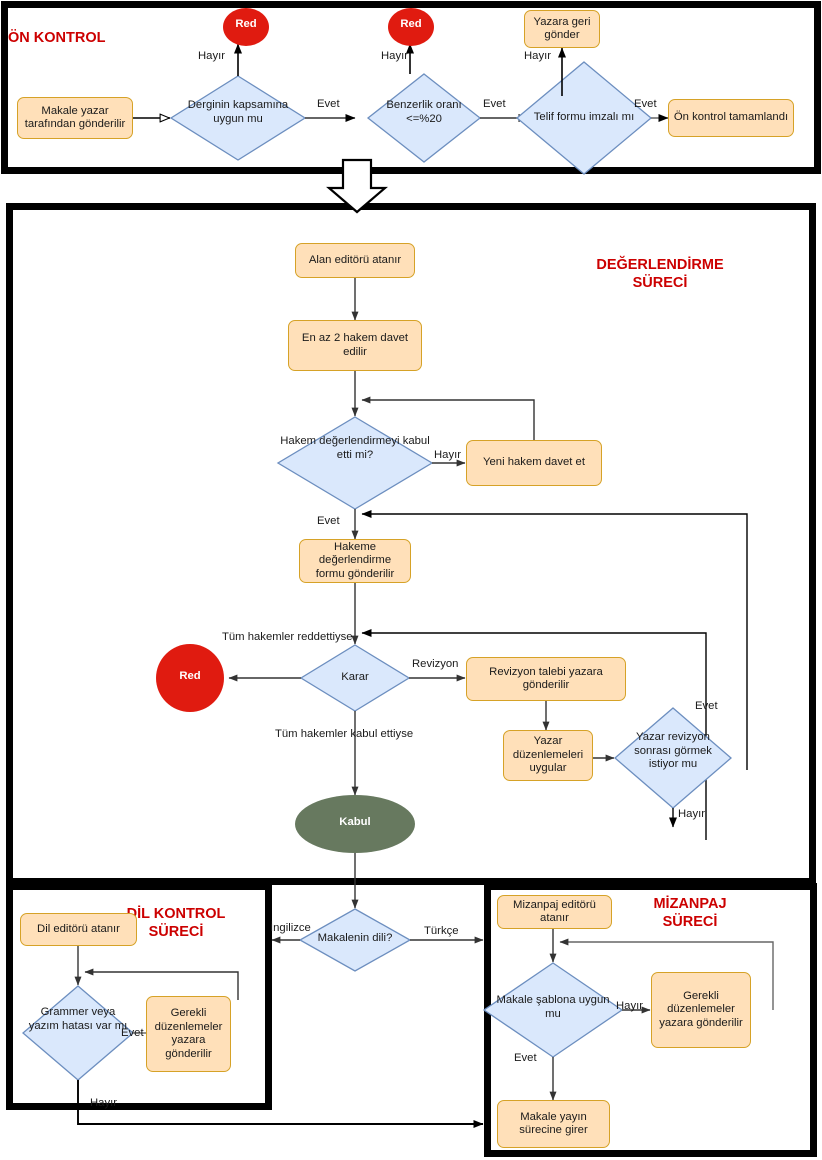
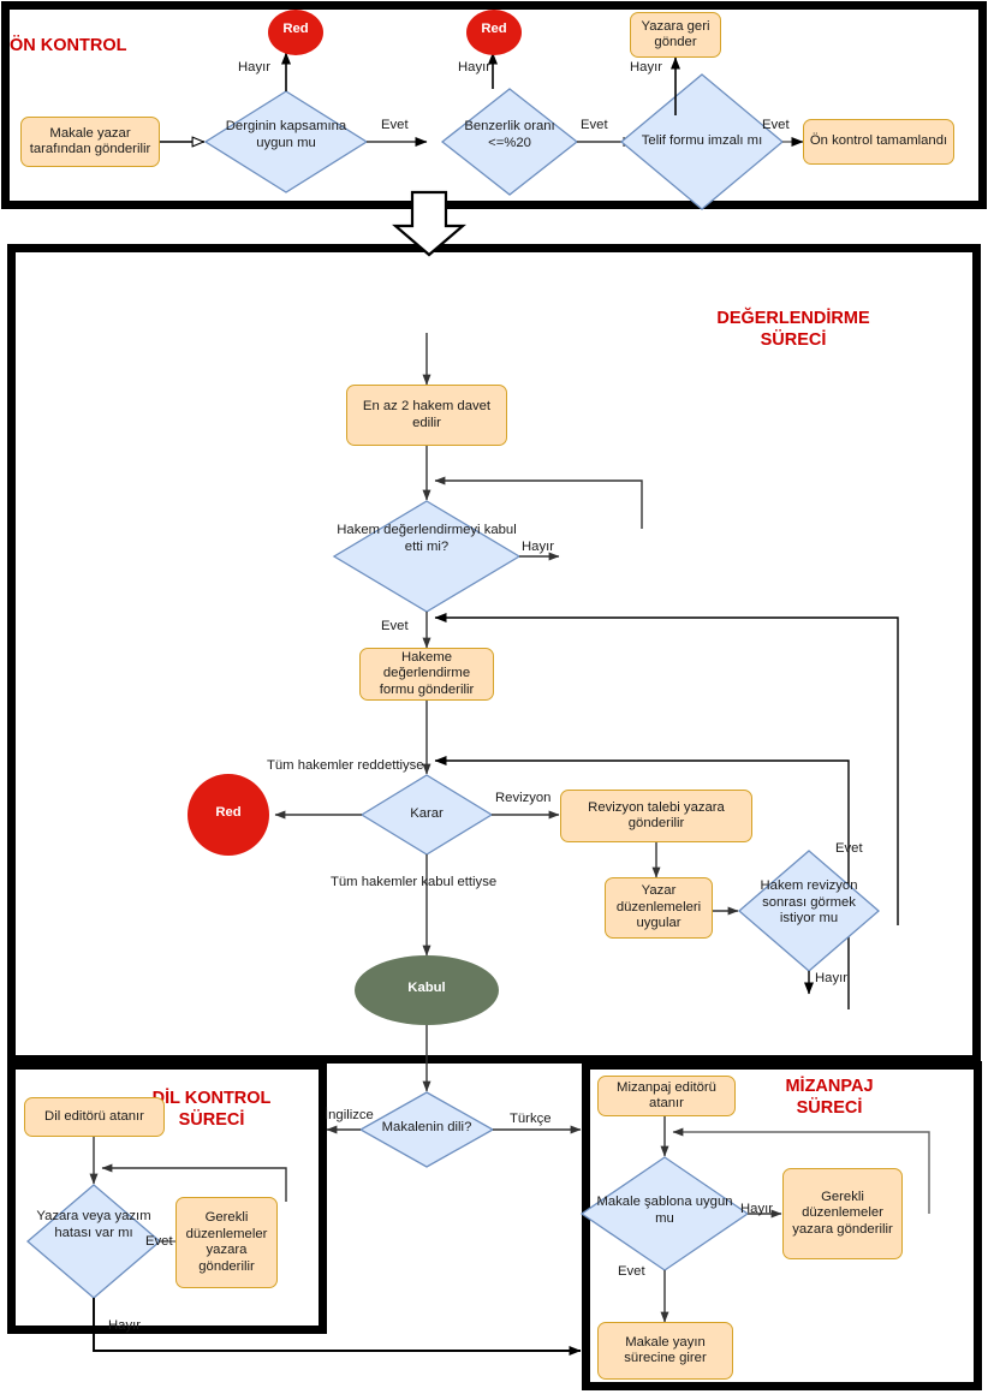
  ÖN KONTROL
  DEĞERLENDİRME
  SÜRECİ
  İL KONTROL
  SÜRECİ
  MİZANPAJ
  SÜRECİ
  Makale yazar tarafından gönderilir
  Yazara geri gönder
  Ön kontrol tamamlandı
- Alan editörü atanır
  En az 2 hakem davet edilir
- Yeni hakem davet et
  Hakeme değerlendirme formu gönderilir
  Revizyon talebi yazara gönderilir
  Yazar düzenlemeleri uygular
  Dil editörü atanır
  Gerekli düzenlemeler yazara gönderilir
  Mizanpaj editörü atanır
  Gerekli düzenlemeler yazara gönderilir
  Makale yayın sürecine girer
  Derginin kapsamına uygun mu
  Benzerlik oranı <=%20
  Telif formu imzalı mı
  Hakem değerlendirmeyi kabul etti mi?
  Karar
- Yazar revizyon sonrası görmek istiyor mu
+ Hakem revizyon sonrası görmek istiyor mu
  Makalenin dili?
- Grammer veya yazım hatası var mı
+ Yazara veya yazım hatası var mı
  Makale şablona uygun mu
  Red
  Red
  Red
  Kabul
  Hayır
  Evet
  Hayır
  Evet
  Hayır
  Evet
  Hayır
  Evet
  Tüm hakemler reddettiyse
  Revizyon
  Tüm hakemler kabul ettiyse
  Evet
  Hayır
  İngilizce
  Türkçe
  Evet
  Hayır
  Hayır
  Evet
